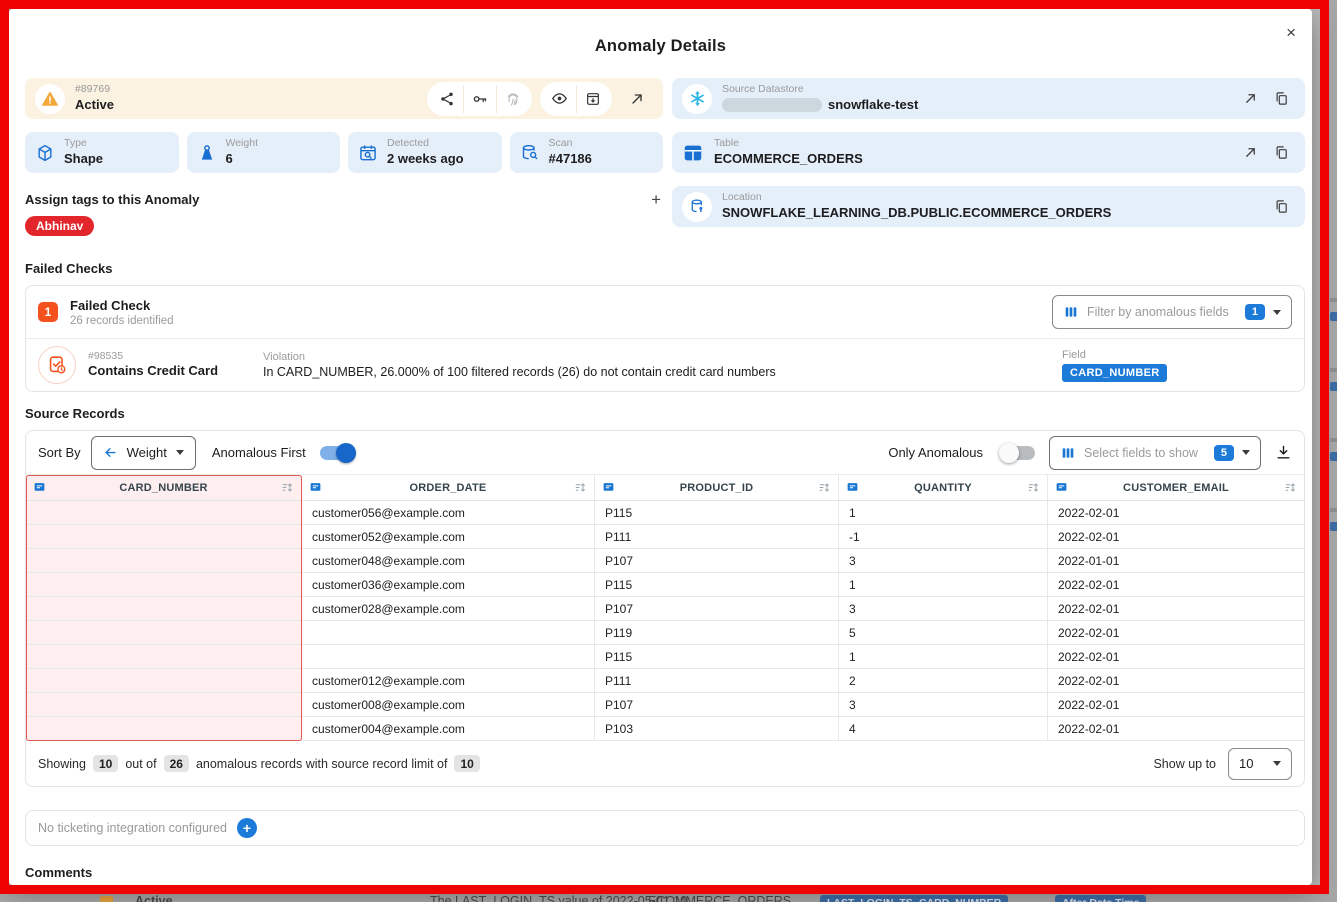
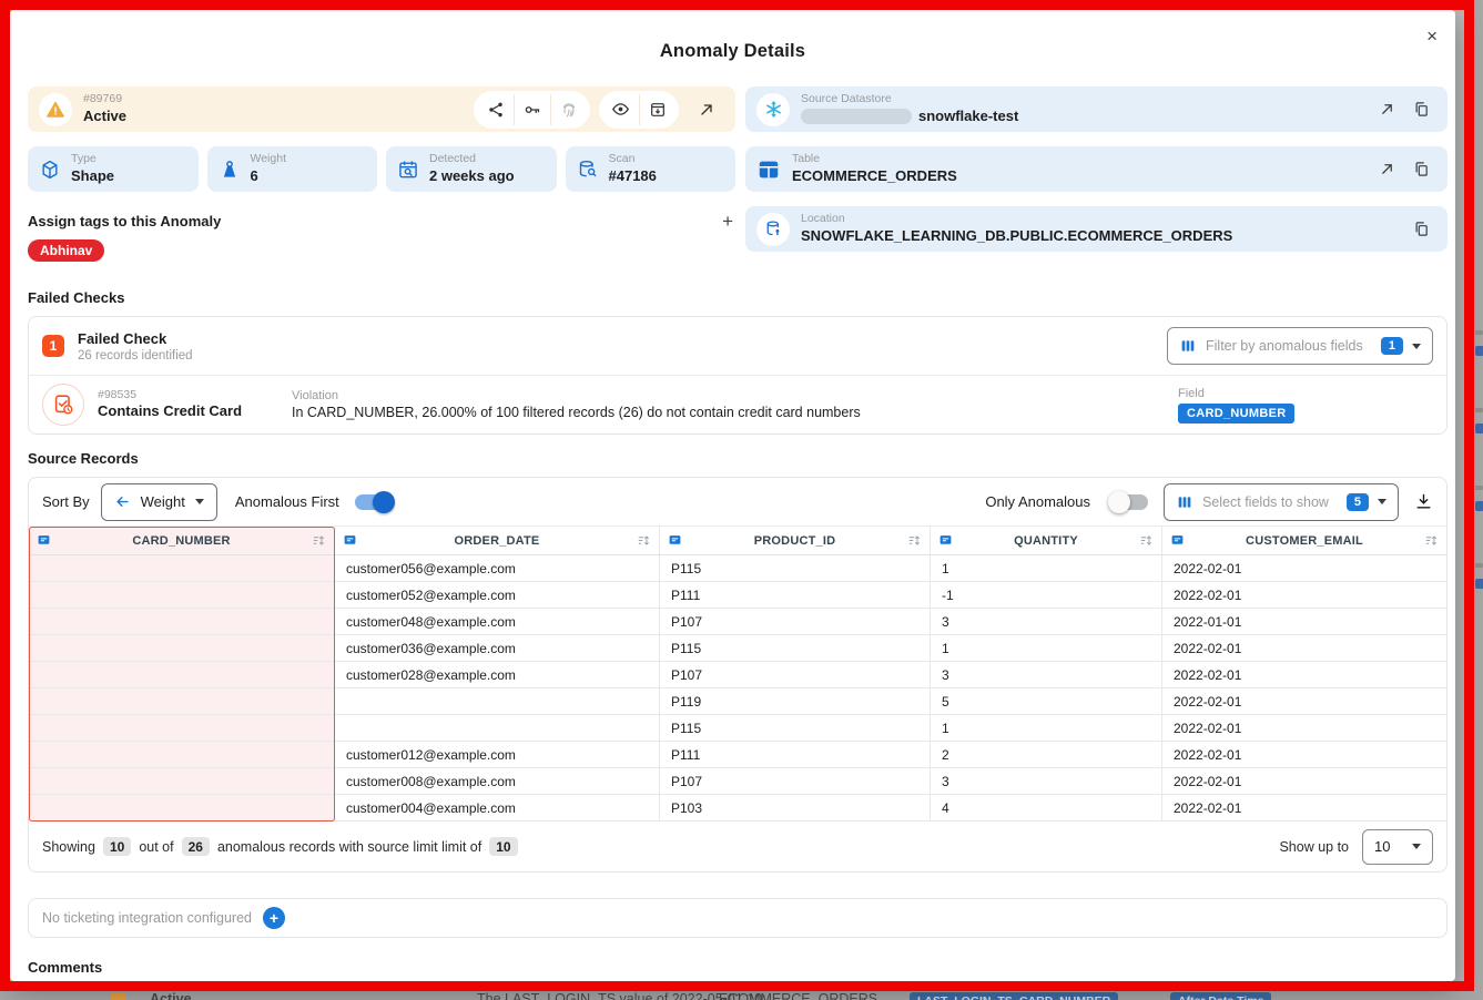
  Active
  The LAST_LOGIN_TS value of 2022-05-01 10:...
  ECOMMERCE_ORDERS
  Anomaly Details
  ×
  #89769
  Active
  Type
  Shape
  Weight
  6
  Detected
  2 weeks ago
  Scan
  #47186
  Assign tags to this Anomaly
  +
  Abhinav
  Source Datastore
  snowflake-test
  Table
  ECOMMERCE_ORDERS
  Location
  SNOWFLAKE_LEARNING_DB.PUBLIC.ECOMMERCE_ORDERS
  Failed Checks
  1
  Failed Check
  26 records identified
  Filter by anomalous fields
  1
  #98535
  Contains Credit Card
  Violation
  In CARD_NUMBER, 26.000% of 100 filtered records (26) do not contain credit card numbers
  Field
  CARD_NUMBER
  Source Records
  Sort By
  Weight
  Anomalous First
  Only Anomalous
  Select fields to show
  5
  CARD_NUMBER
  ORDER_DATE
  PRODUCT_ID
  QUANTITY
  CUSTOMER_EMAIL
  customer056@example.com
  P115
  1
  2022-02-01
  customer052@example.com
  P111
  -1
  2022-02-01
  customer048@example.com
  P107
  3
  2022-01-01
  customer036@example.com
  P115
  1
  2022-02-01
  customer028@example.com
  P107
  3
  2022-02-01
  P119
  5
  2022-02-01
  P115
  1
  2022-02-01
  customer012@example.com
  P111
  2
  2022-02-01
  customer008@example.com
  P107
  3
  2022-02-01
  customer004@example.com
  P103
  4
  2022-02-01
  Showing
  10
  out of
  26
- anomalous records with source record limit of
+ anomalous records with source limit limit of
  10
  Show up to
  10
  No ticketing integration configured
  +
  Comments
